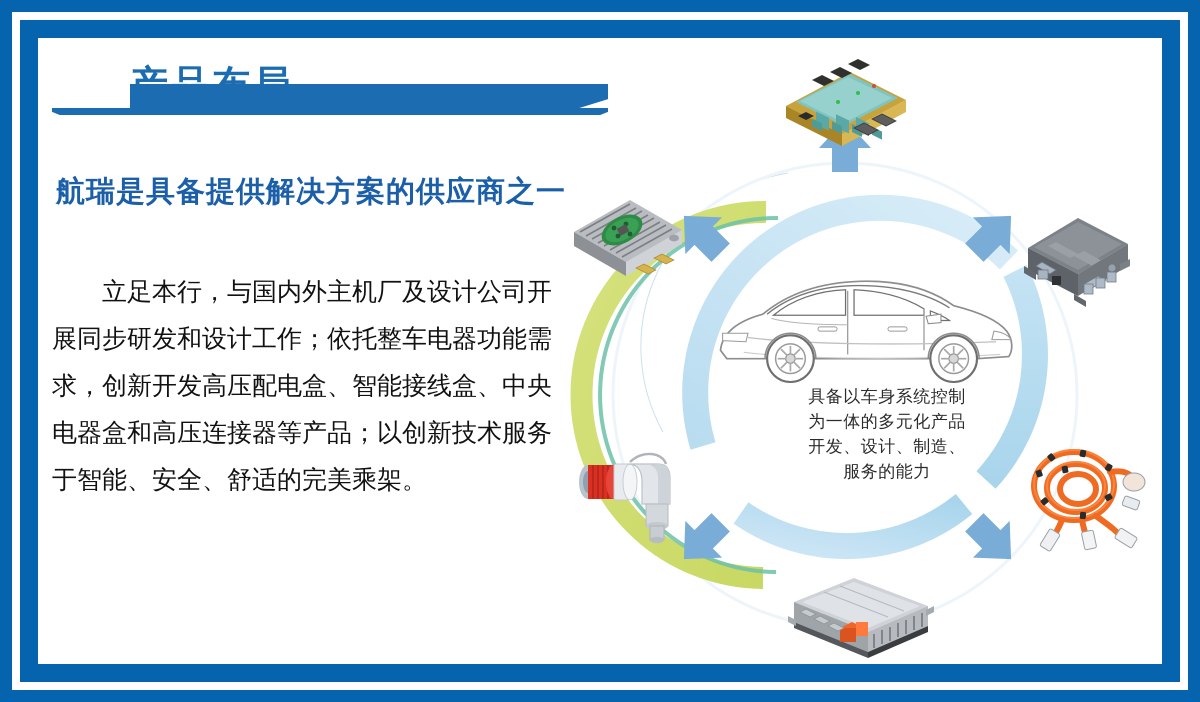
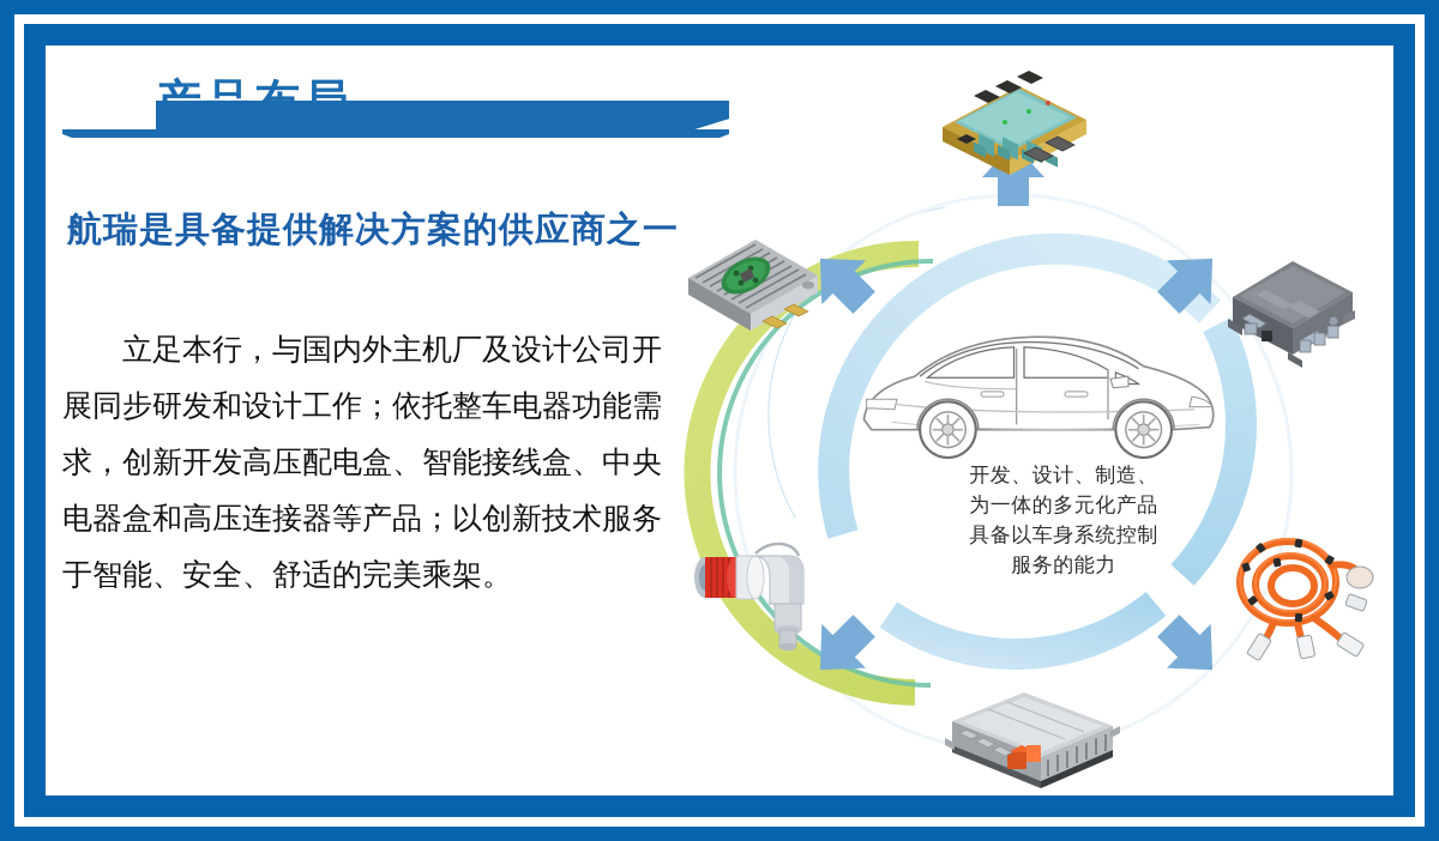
  产品布局
  航瑞是具备提供解决方案的供应商之一
  立足本行，与国内外主机厂及设计公司开展同步研发和设计工作；依托整车电器功能需求，创新开发高压配电盒、智能接线盒、中央电器盒和高压连接器等产品；以创新技术服务于智能、安全、舒适的完美乘架。
- 具备以车身系统控制
+ 开发、设计、制造、
  为一体的多元化产品
- 开发、设计、制造、
+ 具备以车身系统控制
  服务的能力
